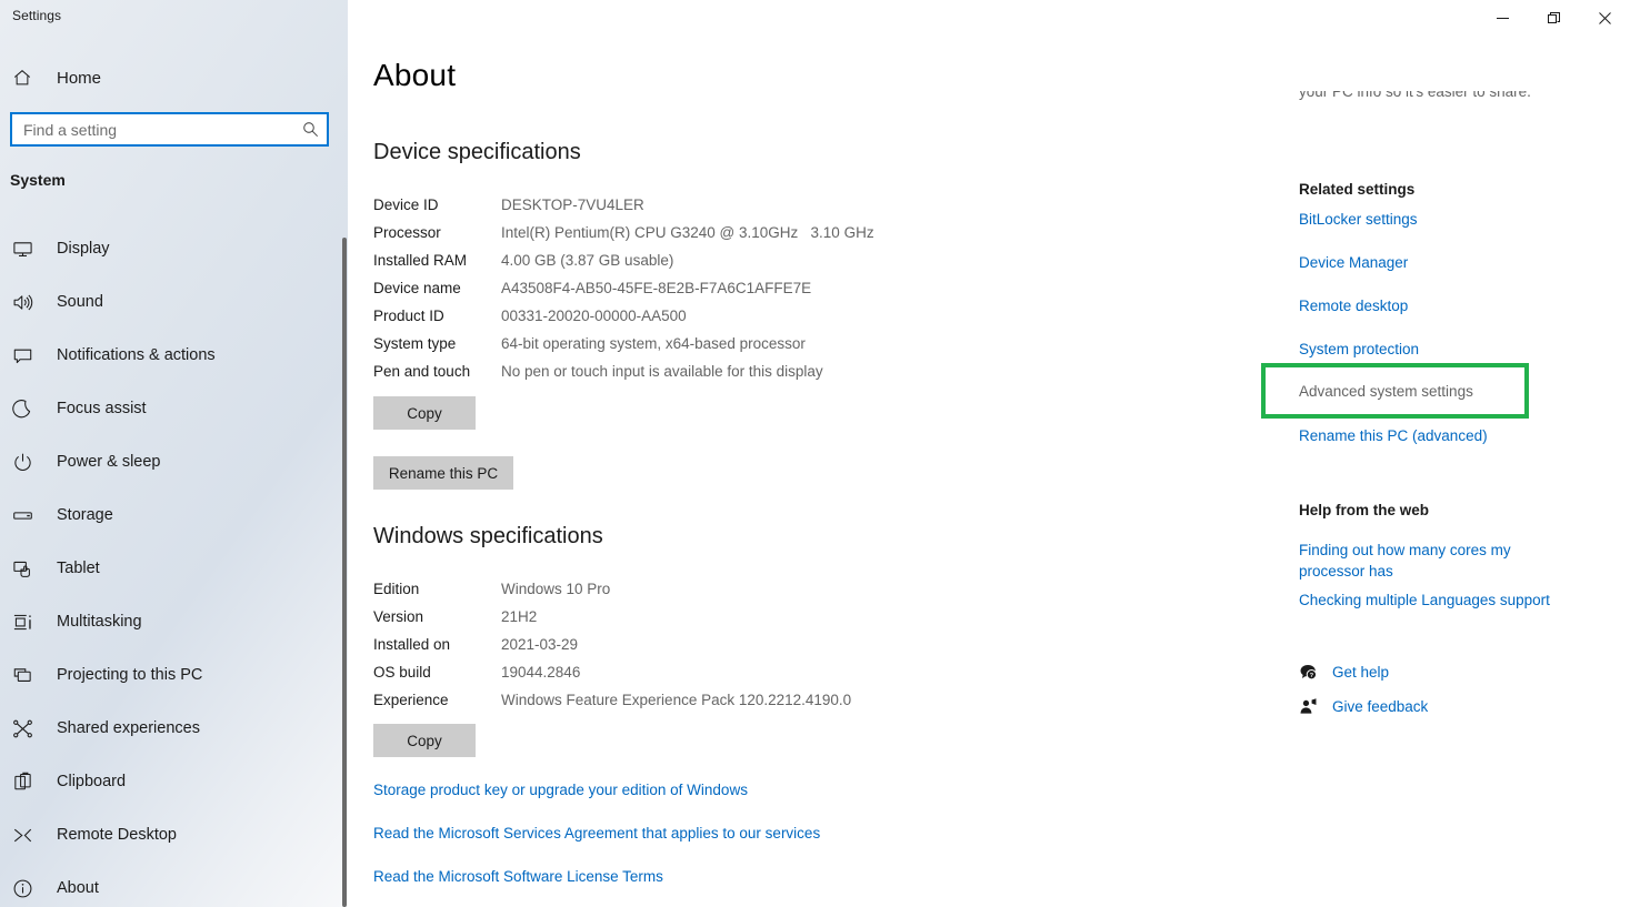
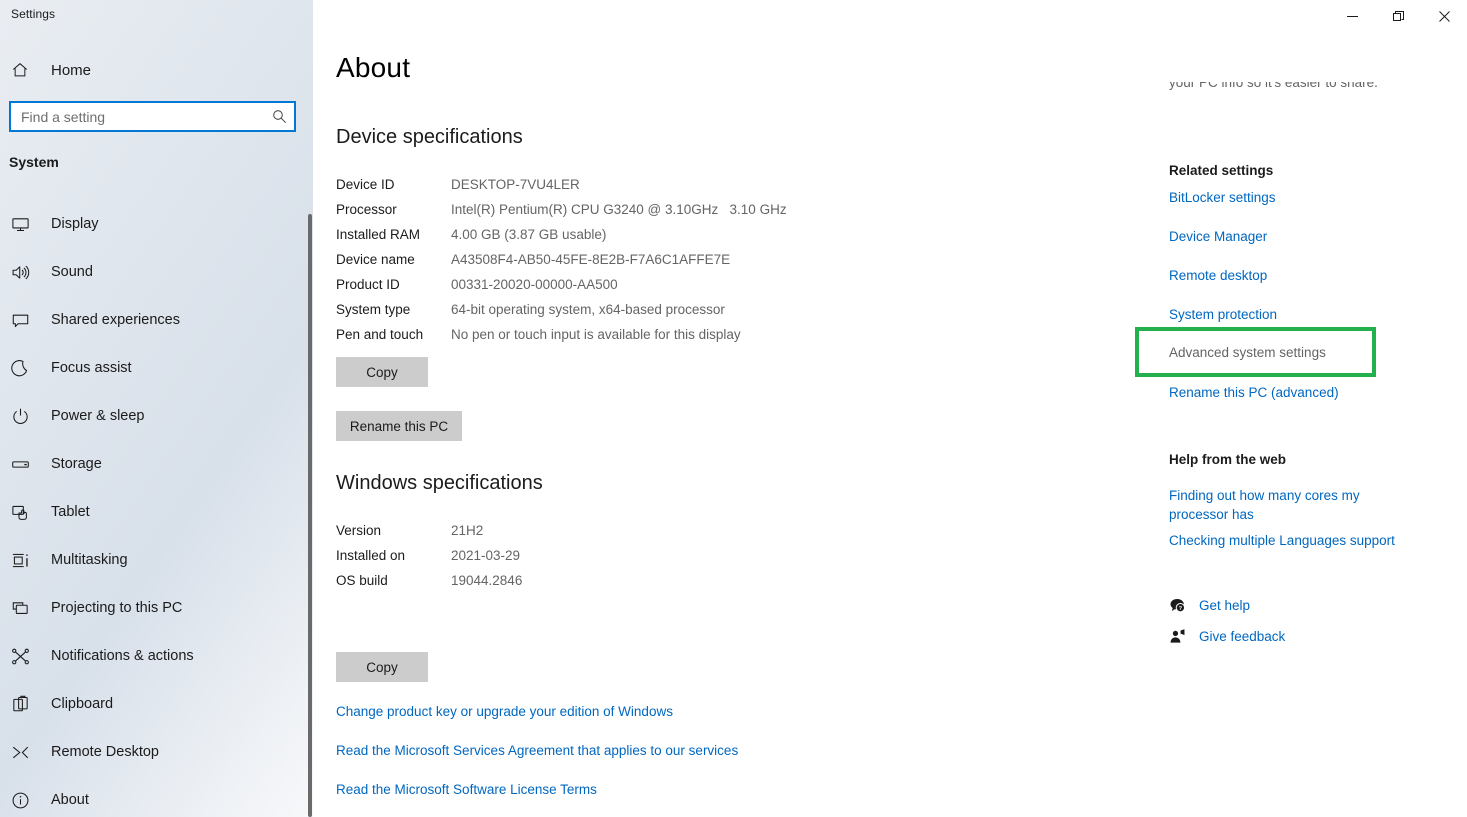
  Settings
  Home
  Find a setting
  System
  Display
  Sound
- Notifications & actions
+ Shared experiences
  Focus assist
  Power & sleep
  Storage
  Tablet
  Multitasking
  Projecting to this PC
- Shared experiences
+ Notifications & actions
  Clipboard
  Remote Desktop
  About
  About
  Device specifications
  Device ID
  DESKTOP-7VU4LER
  Processor
  Intel(R) Pentium(R) CPU G3240 @ 3.10GHz 3.10 GHz
  Installed RAM
  4.00 GB (3.87 GB usable)
  Device name
  A43508F4-AB50-45FE-8E2B-F7A6C1AFFE7E
  Product ID
  00331-20020-00000-AA500
  System type
  64-bit operating system, x64-based processor
  Pen and touch
  No pen or touch input is available for this display
  Copy
  Rename this PC
  Windows specifications
- Edition
- Windows 10 Pro
  Version
  21H2
  Installed on
  2021-03-29
  OS build
  19044.2846
- Experience
- Windows Feature Experience Pack 120.2212.4190.0
  Copy
- Storage product key or upgrade your edition of Windows
+ Change product key or upgrade your edition of Windows
  Read the Microsoft Services Agreement that applies to our services
  Read the Microsoft Software License Terms
  your PC info so it's easier to share.
  Related settings
  BitLocker settings
  Device Manager
  Remote desktop
  System protection
  Advanced system settings
  Rename this PC (advanced)
  Help from the web
  Finding out how many cores my processor has
  Checking multiple Languages support
  Get help
  Give feedback
